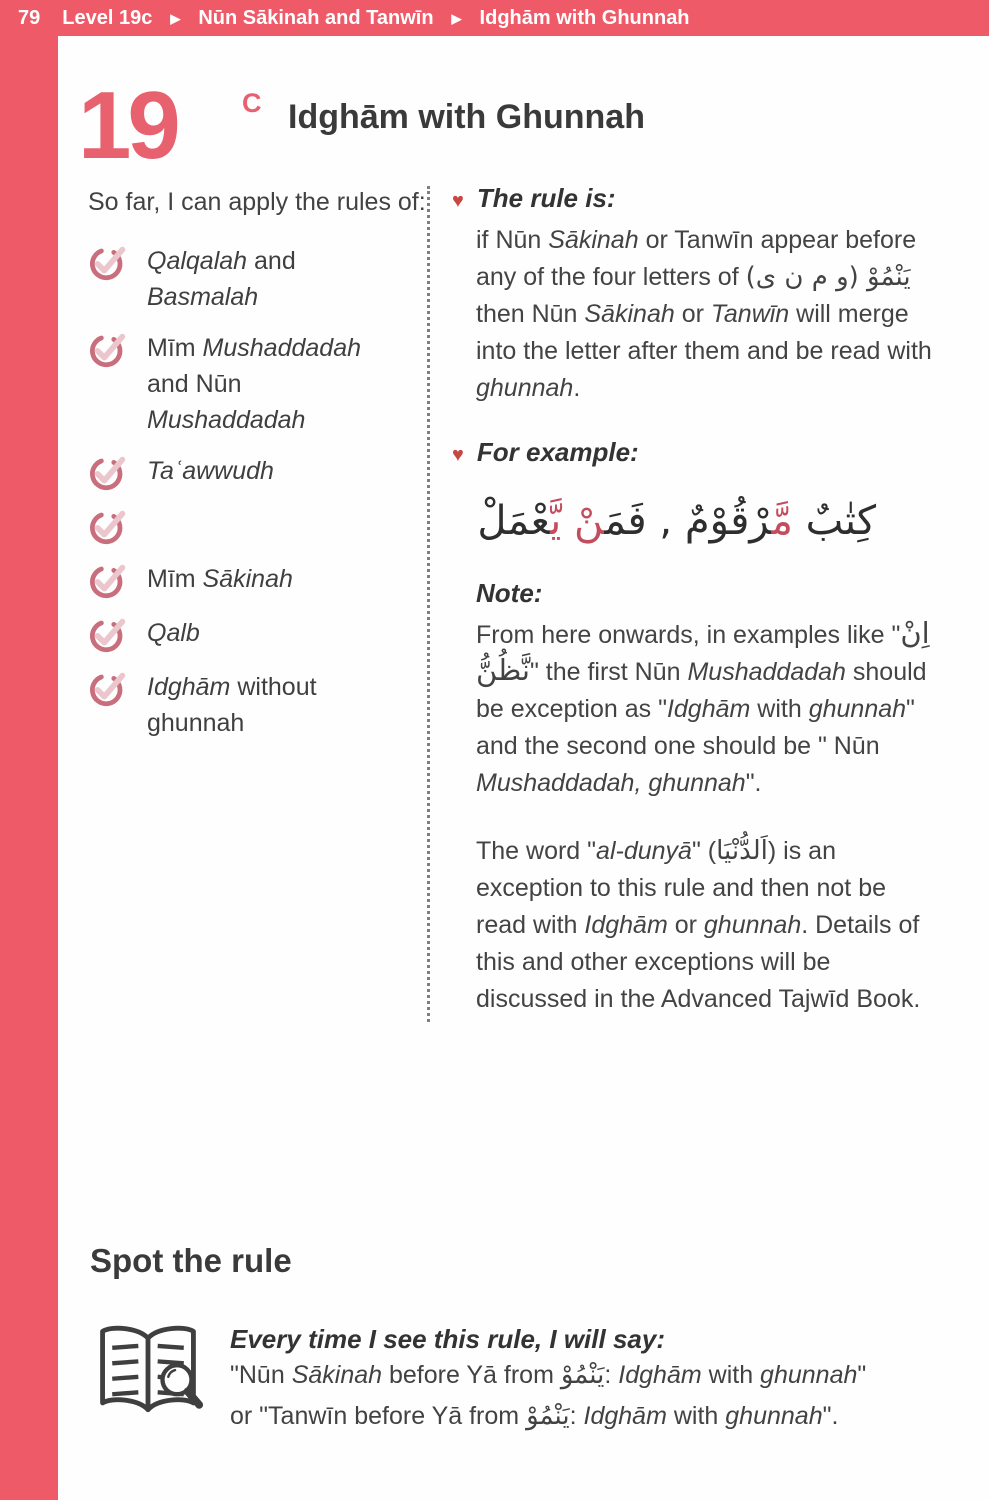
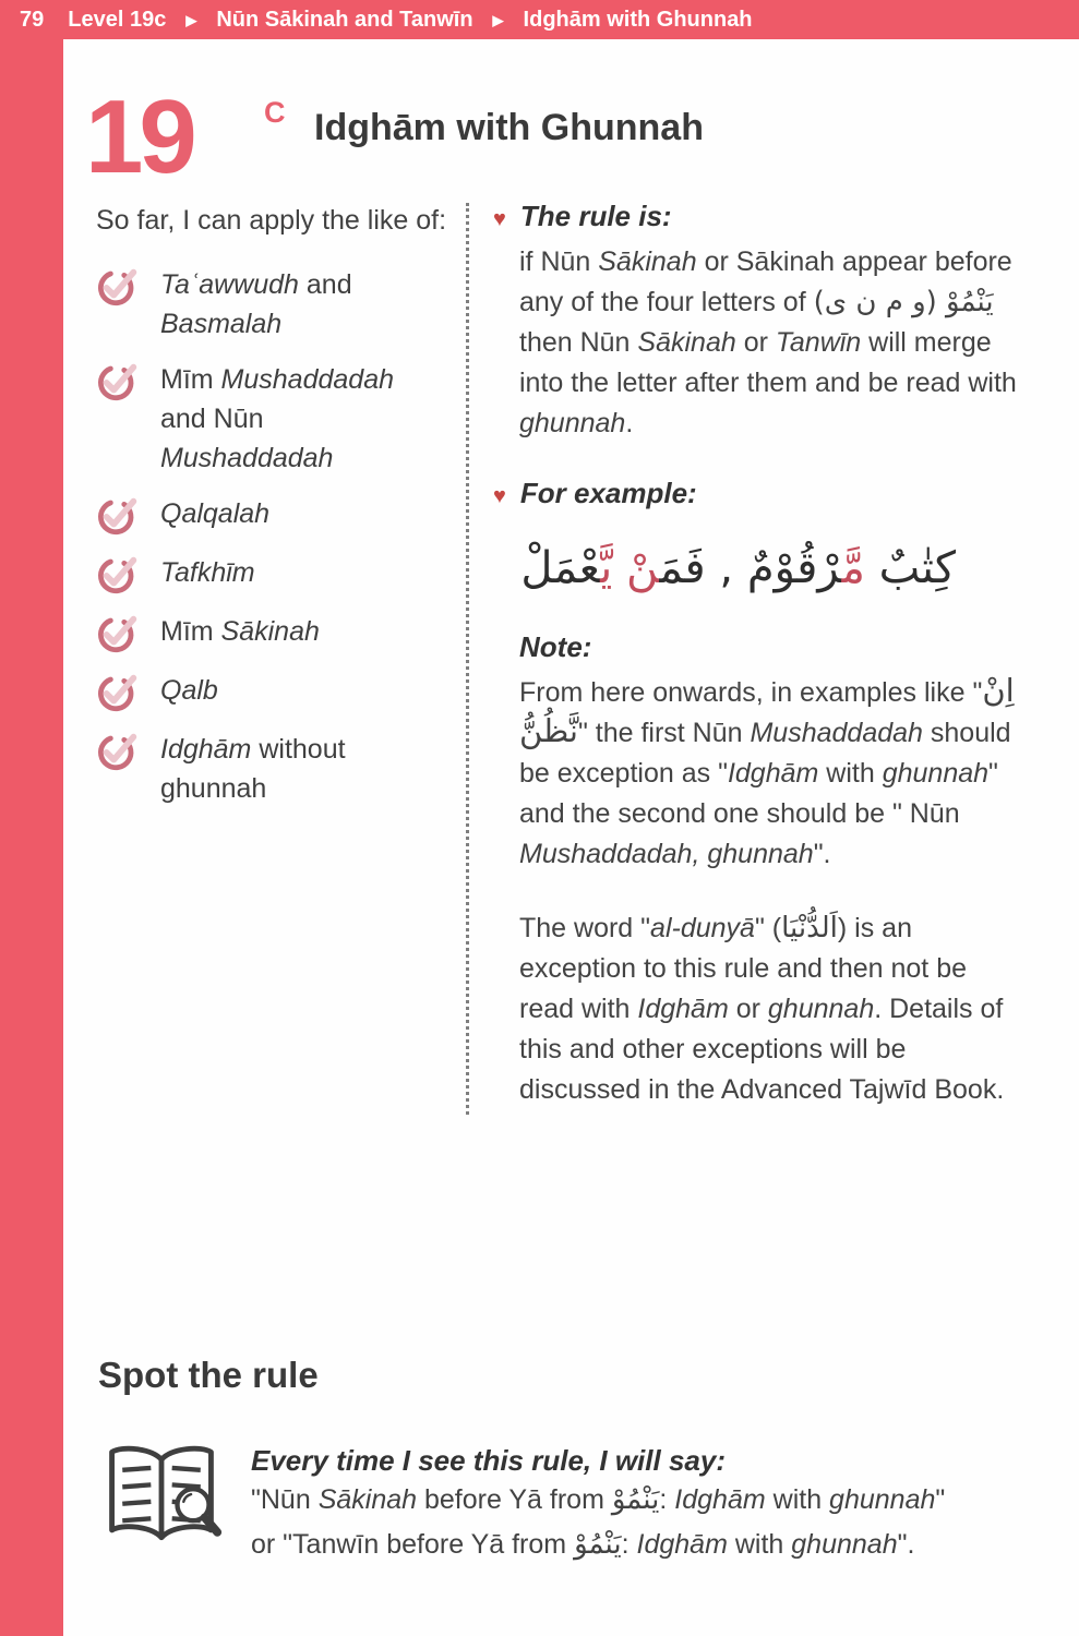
  79
  Level 19c
  ▶
  Nūn Sākinah and Tanwīn
  ▶
  Idghām with Ghunnah
  19
  C
  Idghām with Ghunnah
- So far, I can apply the rules of:
+ So far, I can apply the like of:
- Qalqalah and Basmalah
+ Taʿawwudh and Basmalah
  Mīm Mushaddadah and Nūn Mushaddadah
- Taʿawwudh
+ Qalqalah
+ Tafkhīm
  Mīm Sākinah
  Qalb
  Idghām without ghunnah
  ♥
  The rule is:
- if Nūn Sākinah or Tanwīn appear before any of the four letters of يَنْمُوْ (و م ن ى) then Nūn Sākinah or Tanwīn will merge into the letter after them and be read with ghunnah.
+ if Nūn Sākinah or Sākinah appear before any of the four letters of يَنْمُوْ (و م ن ى) then Nūn Sākinah or Tanwīn will merge into the letter after them and be read with ghunnah.
  ♥
  For example:
  كِتٰبٌ مَّ‍‍رْقُوْمٌ , فَمَ‍‍نْ يَّ‍‍عْمَلْ
  Note:
  From here onwards, in examples like " اِنْ نَّظُنُّ " the first Nūn Mushaddadah should be exception as "Idghām with ghunnah" and the second one should be " Nūn Mushaddadah, ghunnah".
  The word "al-dunyā" ( اَلدُّنْيَا ) is an exception to this rule and then not be read with Idghām or ghunnah. Details of this and other exceptions will be discussed in the Advanced Tajwīd Book.
  Spot the rule
  Every time I see this rule, I will say:
  "Nūn Sākinah before Yā from يَنْمُوْ : Idghām with ghunnah"
  or "Tanwīn before Yā from يَنْمُوْ : Idghām with ghunnah".
